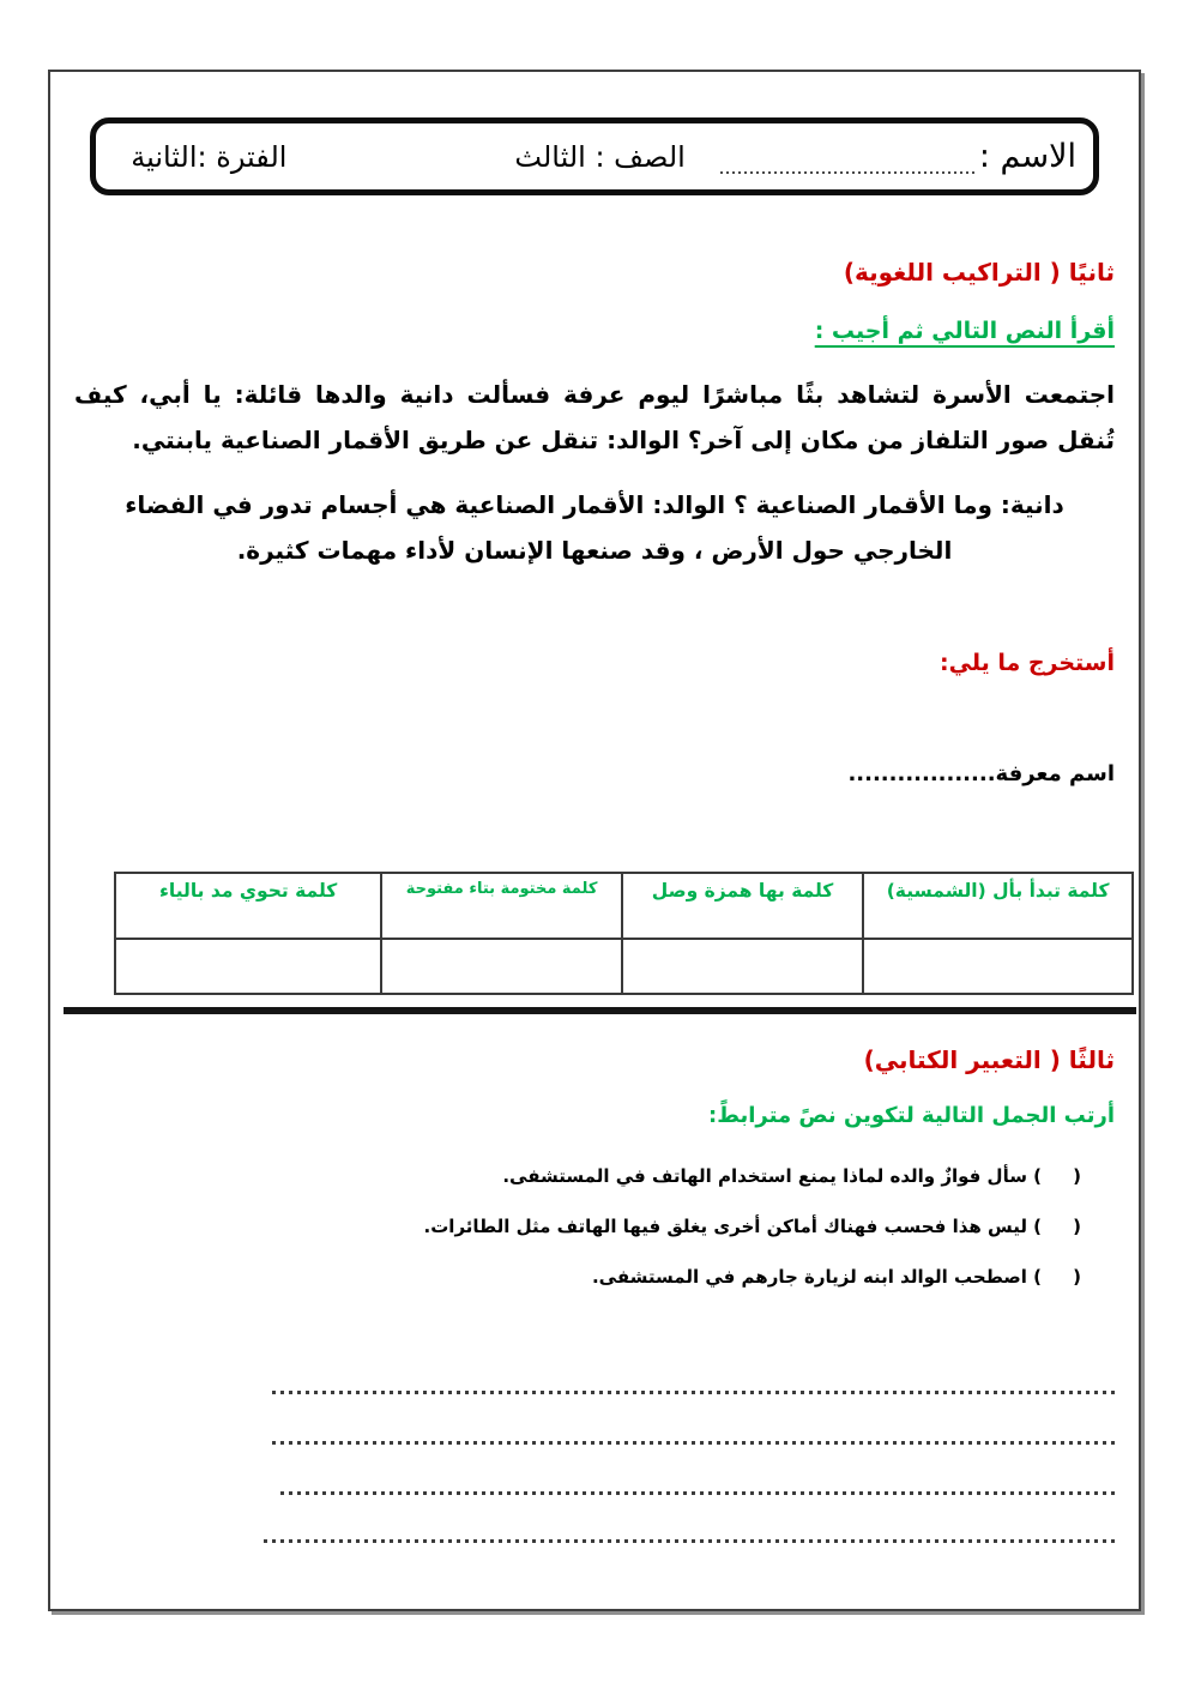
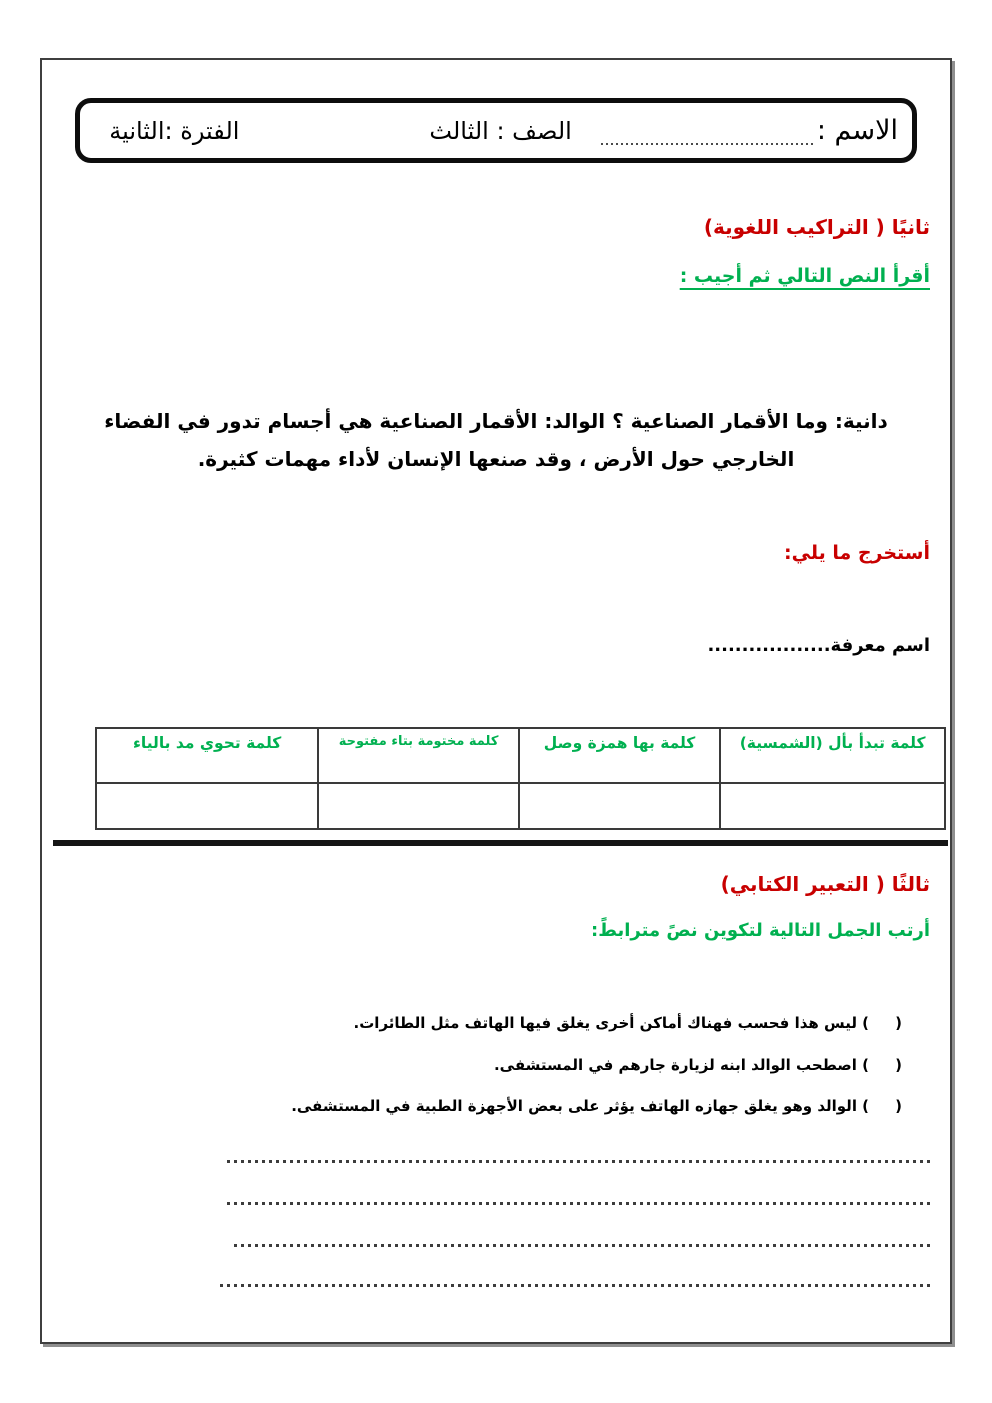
  الاسم :
  الصف : الثالث
  الفترة :الثانية
  ثانيًا ( التراكيب اللغوية)
  أقرأ النص التالي ثم أجيب :
- اجتمعت الأسرة لتشاهد بثًا مباشرًا ليوم عرفة فسألت دانية والدها قائلة: يا أبي، كيف تُنقل صور التلفاز من مكان إلى آخر؟ الوالد: تنقل عن طريق الأقمار الصناعية يابنتي.
  دانية: وما الأقمار الصناعية ؟ الوالد: الأقمار الصناعية هي أجسام تدور في الفضاء الخارجي حول الأرض ، وقد صنعها الإنسان لأداء مهمات كثيرة.
  أستخرج ما يلي:
  اسم معرفة..................
  كلمة تبدأ بأل (الشمسية)	كلمة بها همزة وصل	كلمة مختومة بتاء مفتوحة	كلمة تحوي مد بالياء
  ثالثًا ( التعبير الكتابي)
  أرتب الجمل التالية لتكوين نصً مترابطً:
- ( ) سأل فوازٌ والده لماذا يمنع استخدام الهاتف في المستشفى.
  ( ) ليس هذا فحسب فهناك أماكن أخرى يغلق فيها الهاتف مثل الطائرات.
  ( ) اصطحب الوالد ابنه لزيارة جارهم في المستشفى.
+ ( ) الوالد وهو يغلق جهازه الهاتف يؤثر على بعض الأجهزة الطبية في المستشفى.
